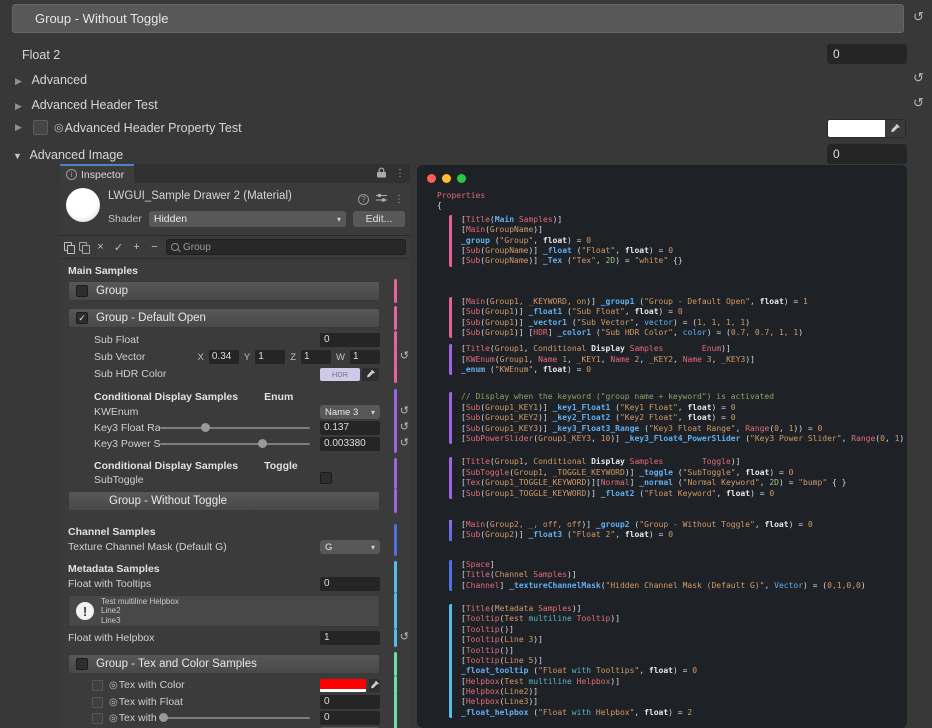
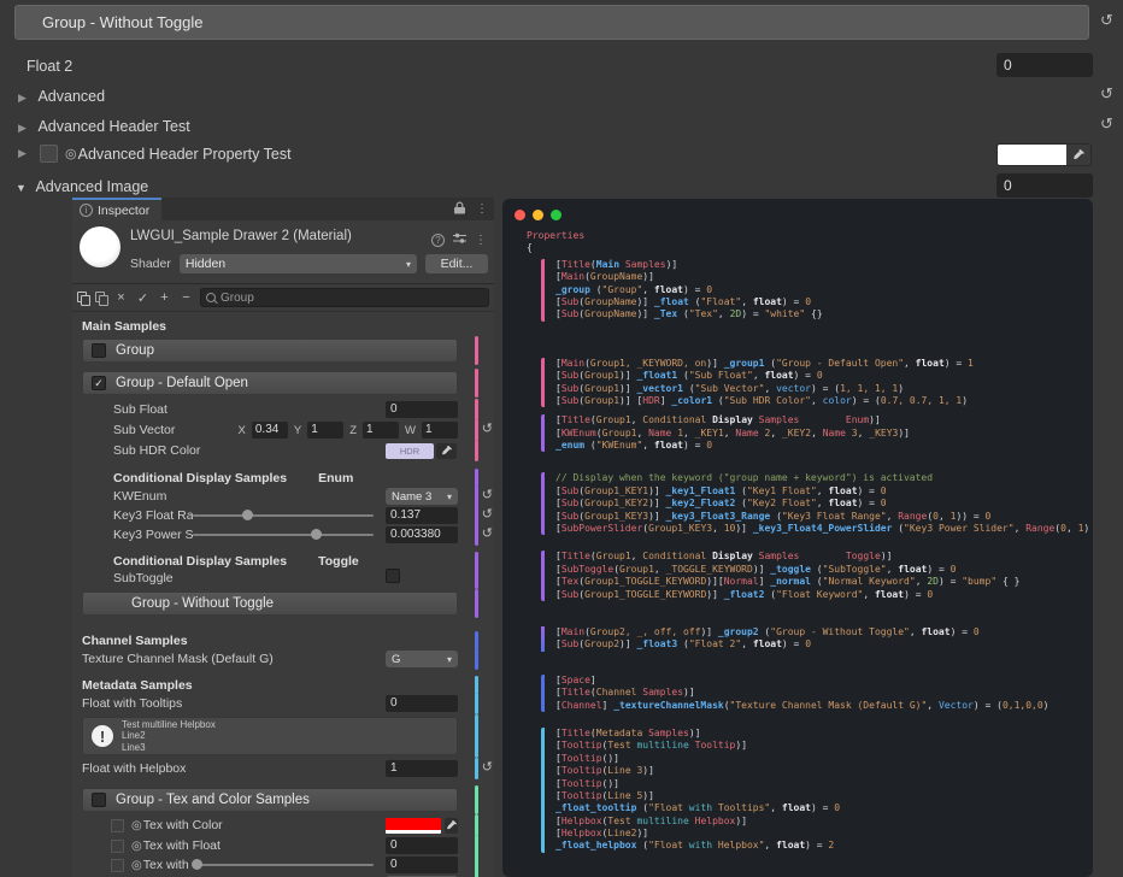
  Group - Without Toggle
  ↺
  Float 2
  0
  ▶ Advanced
  ↺
  ▶ Advanced Header Test
  ↺
  ▶
  ◎
  Advanced Header Property Test
  ▼ Advanced Image
  0
  i
  Inspector
  ⋮
  LWGUI_Sample Drawer 2 (Material)
  ?
  ⋮
  Shader
  Hidden
  ▾
  Edit...
  ×
  ✓
  +
  −
  Group
  Main Samples
  Group
  ✓
  Group - Default Open
  Sub Float
  0
  Sub Vector
  X
  0.34
  Y
  1
  Z
  1
  W
  1
  ↺
  Sub HDR Color
  HDR
  Conditional Display Samples
  Enum
  KWEnum
  Name 3
  ▾
  ↺
  Key3 Float Ra
  0.137
  ↺
  0.003380
  ↺
  Conditional Display Samples
  Toggle
  SubToggle
  Group - Without Toggle
  Channel Samples
  Texture Channel Mask (Default G)
  G
  ▾
  Metadata Samples
  Float with Tooltips
  0
  !
  Test multiline Helpbox
  Line2
  Line3
  Float with Helpbox
  1
  ↺
  Group - Tex and Color Samples
  ◎
  Tex with Color
  ◎
  Tex with Float
  0
  ◎
  0
  Properties
  {
  [Title(Main Samples)]
  [Main(GroupName)]
  _group ("Group", float) = 0
  [Sub(GroupName)] _float ("Float", float) = 0
  [Sub(GroupName)] _Tex ("Tex", 2D) = "white" {}
  [Main(Group1, _KEYWORD, on)] _group1 ("Group - Default Open", float) = 1
  [Sub(Group1)] _float1 ("Sub Float", float) = 0
  [Sub(Group1)] _vector1 ("Sub Vector", vector) = (1, 1, 1, 1)
  [Sub(Group1)] [HDR] _color1 ("Sub HDR Color", color) = (0.7, 0.7, 1, 1)
  [Title(Group1, Conditional Display Samples Enum)]
  [KWEnum(Group1, Name 1, _KEY1, Name 2, _KEY2, Name 3, _KEY3)]
  _enum ("KWEnum", float) = 0
  // Display when the keyword ("group name + keyword") is activated
  [Sub(Group1_KEY1)] _key1_Float1 ("Key1 Float", float) = 0
  [Sub(Group1_KEY2)] _key2_Float2 ("Key2 Float", float) = 0
  [Sub(Group1_KEY3)] _key3_Float3_Range ("Key3 Float Range", Range(0, 1)) = 0
  [SubPowerSlider(Group1_KEY3, 10)] _key3_Float4_PowerSlider ("Key3 Power Slider", Range(0, 1)
  [Title(Group1, Conditional Display Samples Toggle)]
  [SubToggle(Group1, _TOGGLE_KEYWORD)] _toggle ("SubToggle", float) = 0
  [Tex(Group1_TOGGLE_KEYWORD)][Normal] _normal ("Normal Keyword", 2D) = "bump" { }
  [Sub(Group1_TOGGLE_KEYWORD)] _float2 ("Float Keyword", float) = 0
  [Main(Group2, _, off, off)] _group2 ("Group - Without Toggle", float) = 0
  [Sub(Group2)] _float3 ("Float 2", float) = 0
  [Space]
  [Title(Channel Samples)]
- [Channel] _textureChannelMask("Hidden Channel Mask (Default G)", Vector) = (0,1,0,0)
+ [Channel] _textureChannelMask("Texture Channel Mask (Default G)", Vector) = (0,1,0,0)
  [Title(Metadata Samples)]
  [Tooltip(Test multiline Tooltip)]
  [Tooltip()]
  [Tooltip(Line 3)]
  [Tooltip()]
  [Tooltip(Line 5)]
  _float_tooltip ("Float with Tooltips", float) = 0
  [Helpbox(Test multiline Helpbox)]
  [Helpbox(Line2)]
- [Helpbox(Line3)]
  _float_helpbox ("Float with Helpbox", float) = 2
